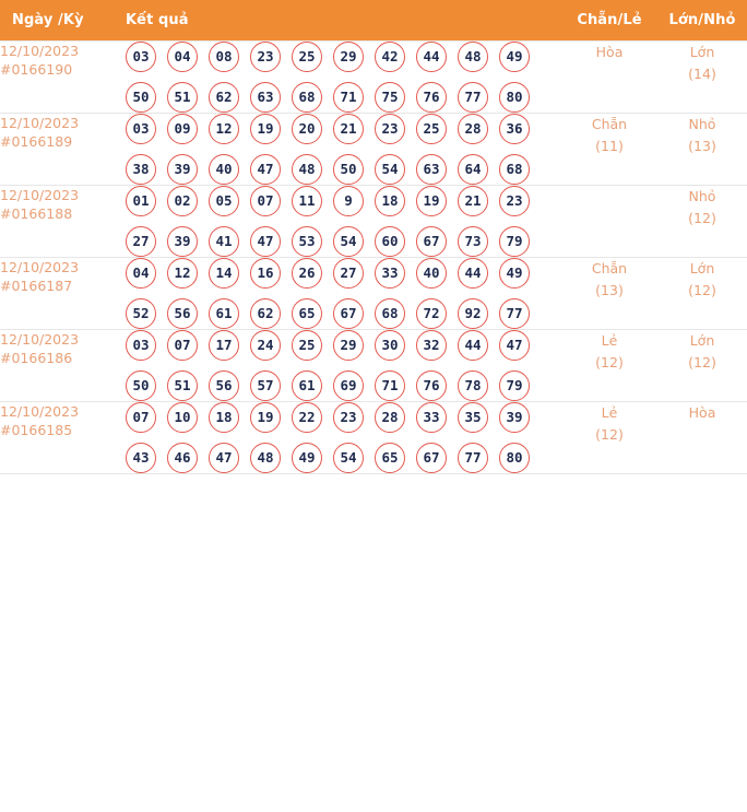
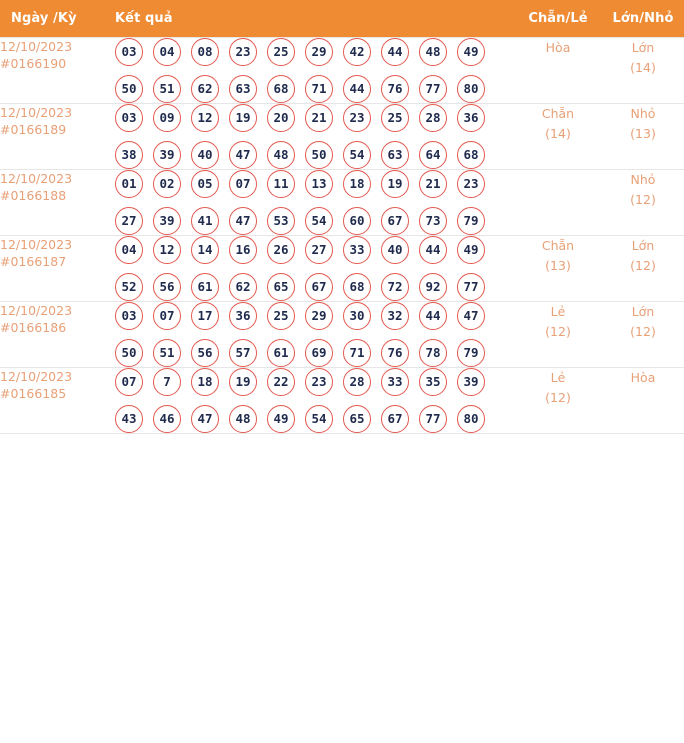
  Ngày /Kỳ	Kết quả	Chẵn/Lẻ	Lớn/Nhỏ
- 12/10/2023#0166190	03 04 08 23 25 29 42 44 48 4950 51 62 63 68 71 75 76 77 80	Hòa	Lớn(14)
+ 12/10/2023#0166190	03 04 08 23 25 29 42 44 48 4950 51 62 63 68 71 44 76 77 80	Hòa	Lớn(14)
- 12/10/2023#0166189	03 09 12 19 20 21 23 25 28 3638 39 40 47 48 50 54 63 64 68	Chẵn(11)	Nhỏ(13)
+ 12/10/2023#0166189	03 09 12 19 20 21 23 25 28 3638 39 40 47 48 50 54 63 64 68	Chẵn(14)	Nhỏ(13)
- 12/10/2023#0166188	01 02 05 07 11 9 18 19 21 2327 39 41 47 53 54 60 67 73 79		Nhỏ(12)
+ 12/10/2023#0166188	01 02 05 07 11 13 18 19 21 2327 39 41 47 53 54 60 67 73 79		Nhỏ(12)
  12/10/2023#0166187	04 12 14 16 26 27 33 40 44 4952 56 61 62 65 67 68 72 92 77	Chẵn(13)	Lớn(12)
- 12/10/2023#0166186	03 07 17 24 25 29 30 32 44 4750 51 56 57 61 69 71 76 78 79	Lẻ(12)	Lớn(12)
+ 12/10/2023#0166186	03 07 17 36 25 29 30 32 44 4750 51 56 57 61 69 71 76 78 79	Lẻ(12)	Lớn(12)
- 12/10/2023#0166185	07 10 18 19 22 23 28 33 35 3943 46 47 48 49 54 65 67 77 80	Lẻ(12)	Hòa
+ 12/10/2023#0166185	07 7 18 19 22 23 28 33 35 3943 46 47 48 49 54 65 67 77 80	Lẻ(12)	Hòa
